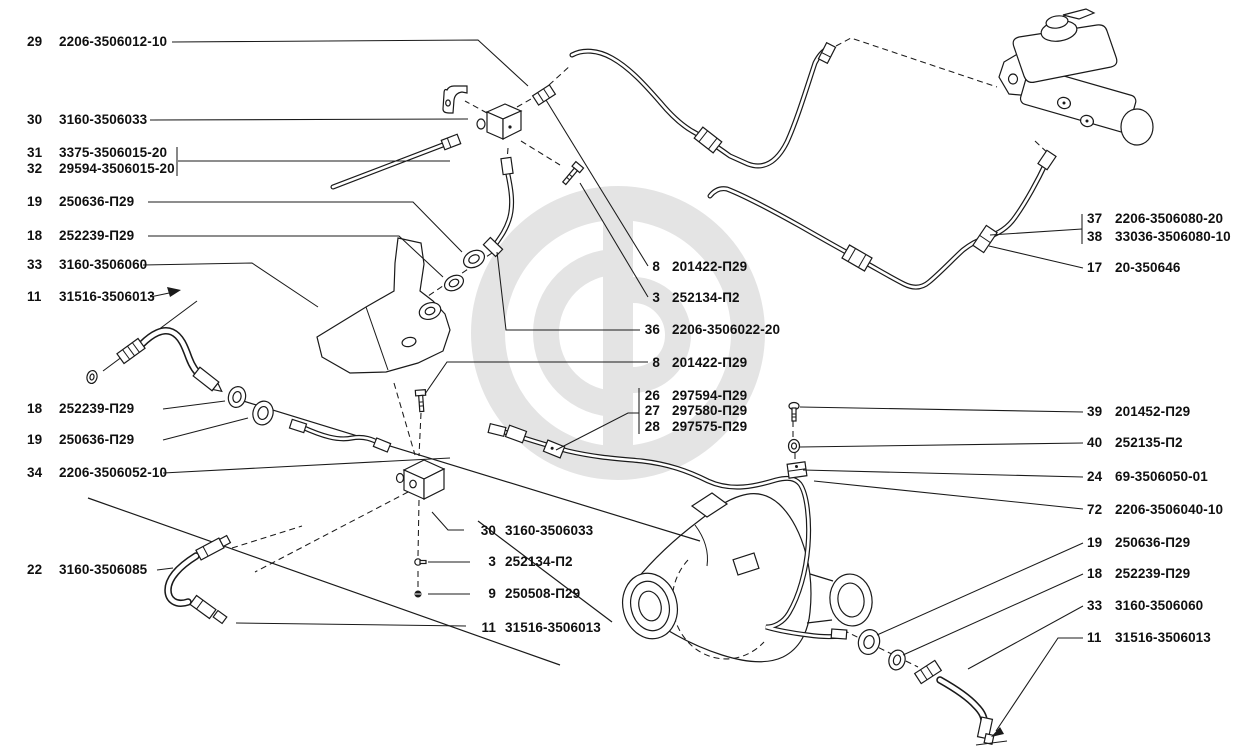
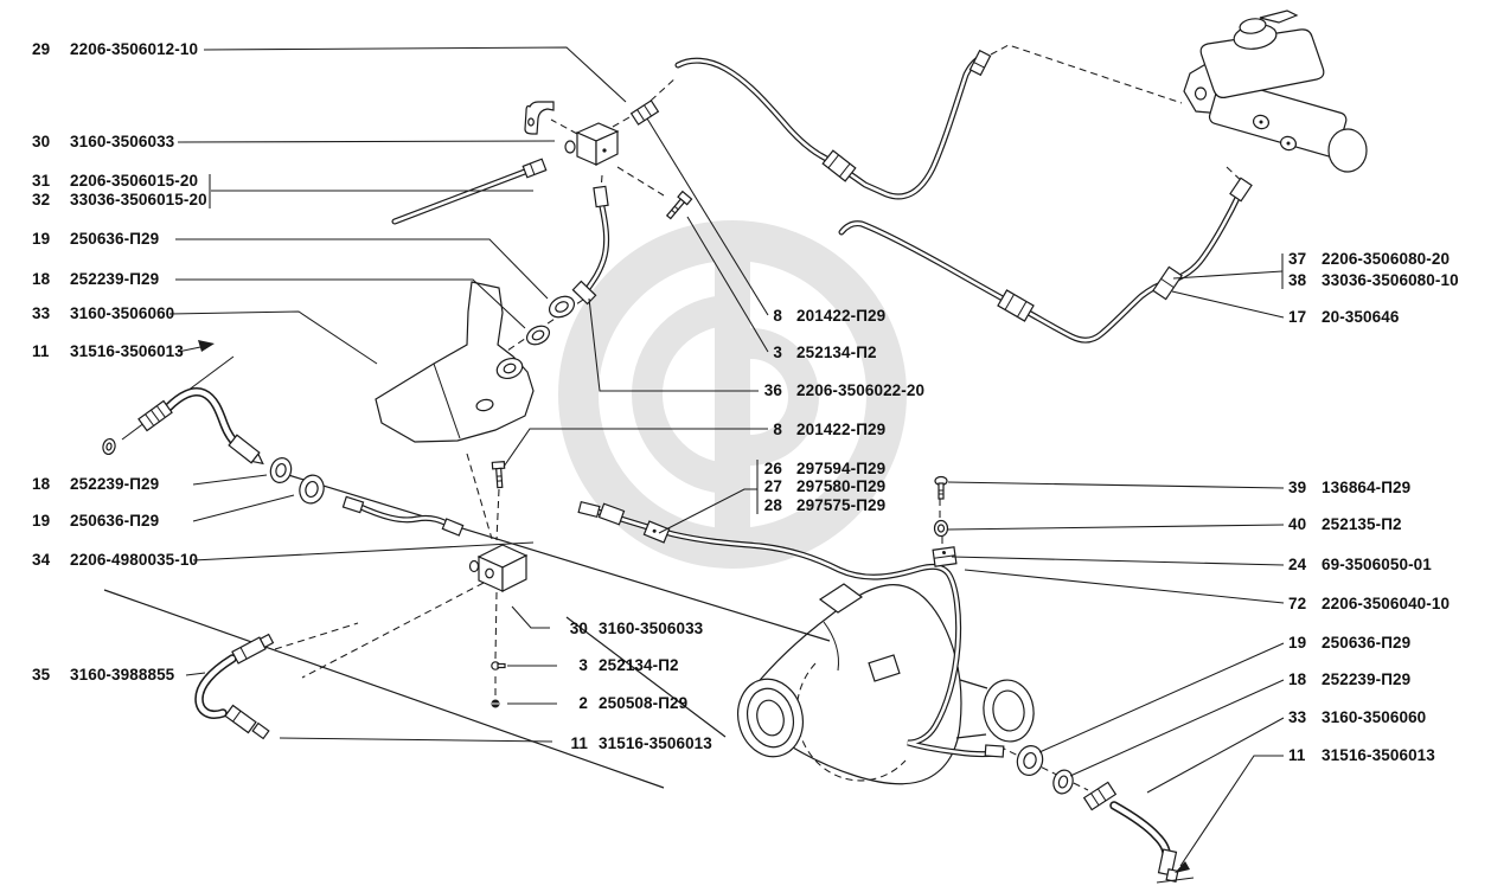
  29
  2206-3506012-10
  30
  3160-3506033
  31
- 3375-3506015-20
+ 2206-3506015-20
  32
- 29594-3506015-20
+ 33036-3506015-20
  19
  250636-П29
  18
  252239-П29
  33
  3160-3506060
  11
  31516-3506013
  18
  252239-П29
  19
  250636-П29
  34
- 2206-3506052-10
+ 2206-4980035-10
- 22
+ 35
- 3160-3506085
+ 3160-3988855
  8
  201422-П29
  3
  252134-П2
  36
  2206-3506022-20
  8
  201422-П29
  26
  297594-П29
  27
  297580-П29
  28
  297575-П29
  30
  3160-3506033
  3
  252134-П2
- 9
+ 2
  250508-П29
  11
  31516-3506013
  37
  2206-3506080-20
  38
  33036-3506080-10
  17
  20-350646
  39
- 201452-П29
+ 136864-П29
  40
  252135-П2
  24
  69-3506050-01
  72
  2206-3506040-10
  19
  250636-П29
  18
  252239-П29
  33
  3160-3506060
  11
  31516-3506013
